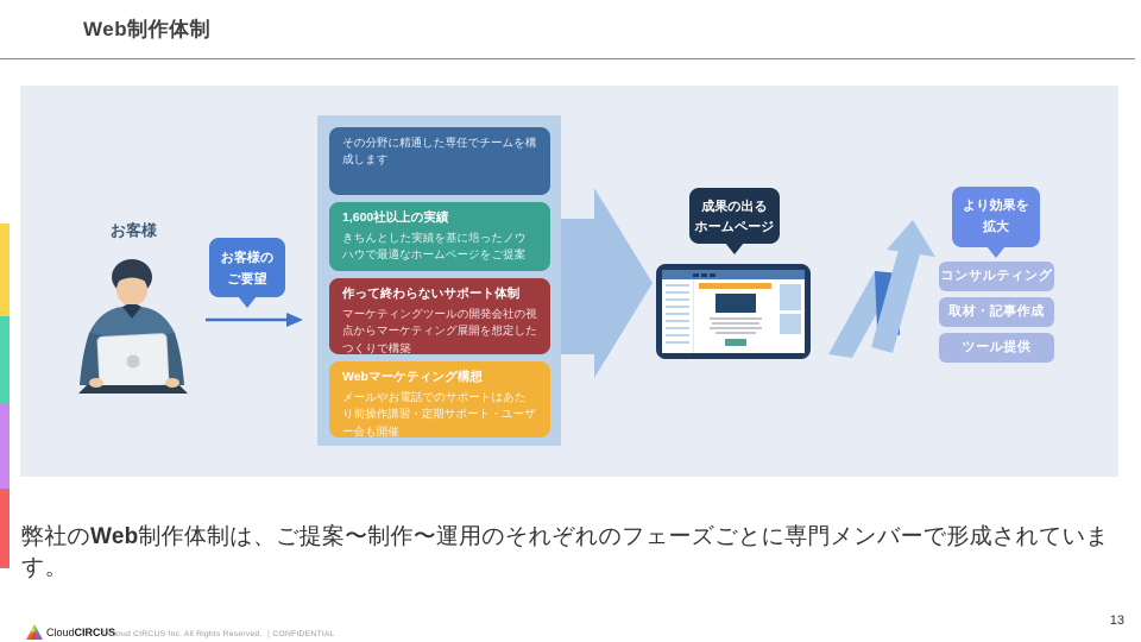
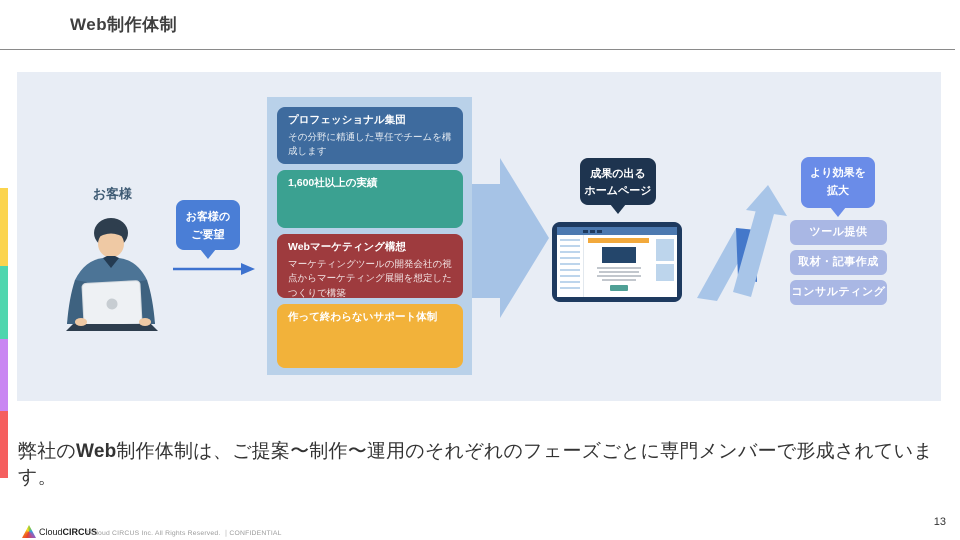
  Web制作体制
  お客様
  お客様の
  ご要望
+ プロフェッショナル集団
  その分野に精通した専任でチームを構成します
  1,600社以上の実績
- きちんとした実績を基に培ったノウハウで最適なホームページをご提案
- 作って終わらないサポート体制
+ Webマーケティング構想
  マーケティングツールの開発会社の視点からマーケティング展開を想定したつくりで構築
- Webマーケティング構想
+ 作って終わらないサポート体制
- メールやお電話でのサポートはあたり前操作講習・定期サポート・ユーザー会も開催
  成果の出る
  ホームページ
  より効果を
  拡大
- コンサルティング
+ ツール提供
  取材・記事作成
- ツール提供
+ コンサルティング
  弊社のWeb制作体制は、ご提案〜制作〜運用のそれぞれのフェーズごとに専門メンバーで形成されています。
  CloudCIRCUS
  13
